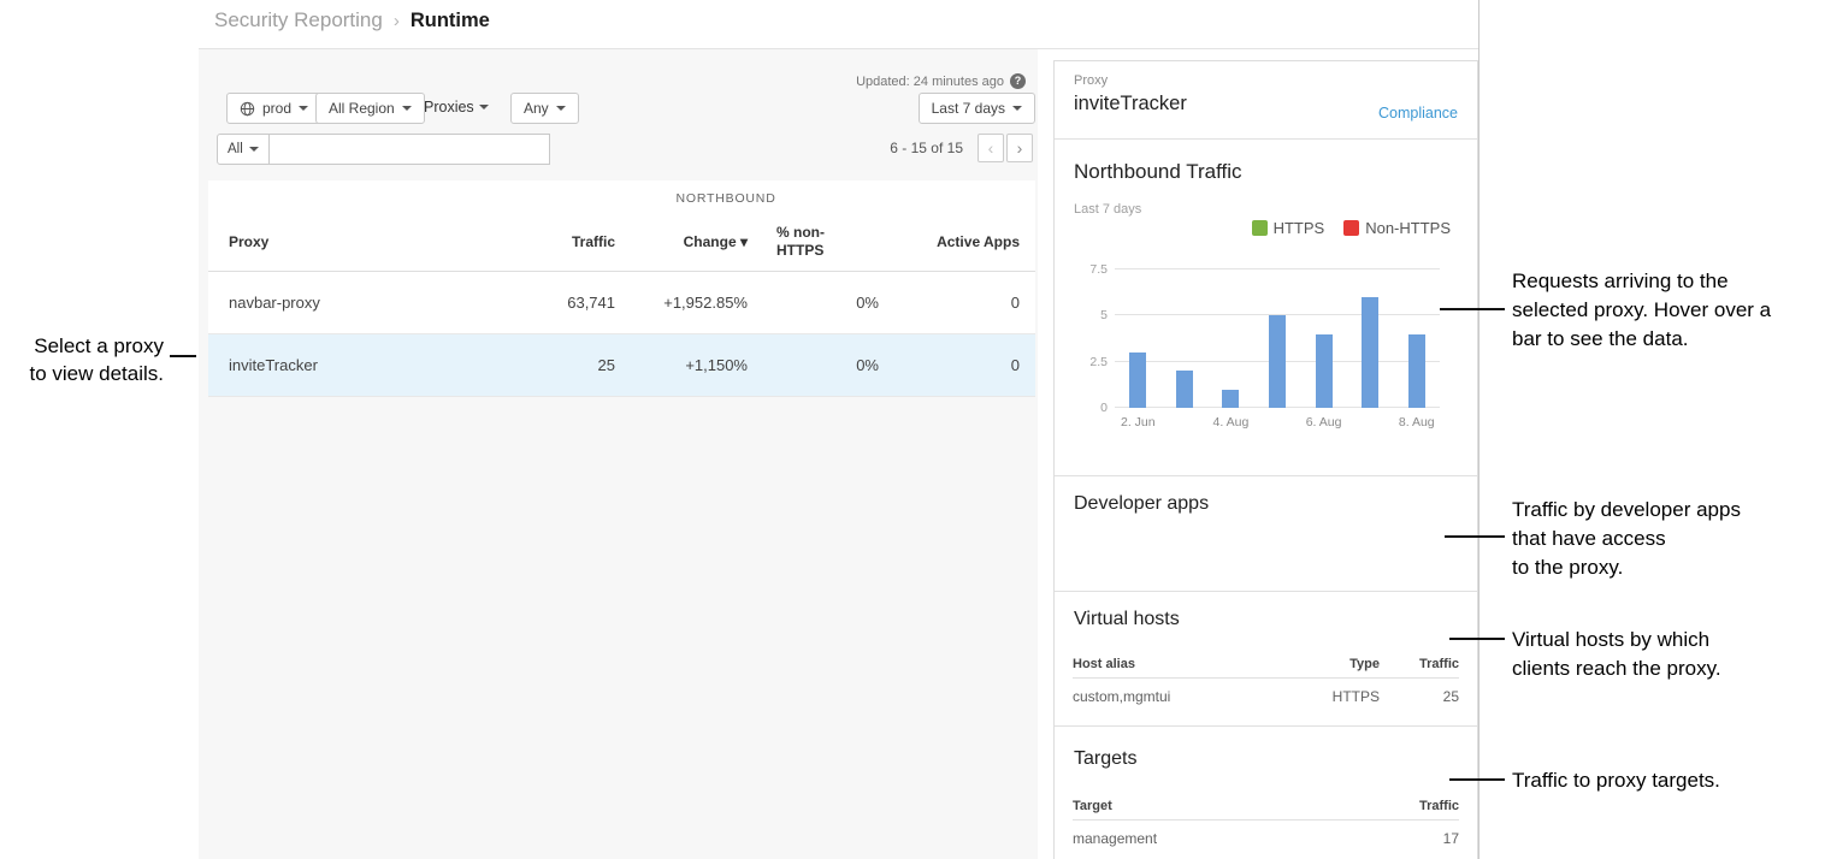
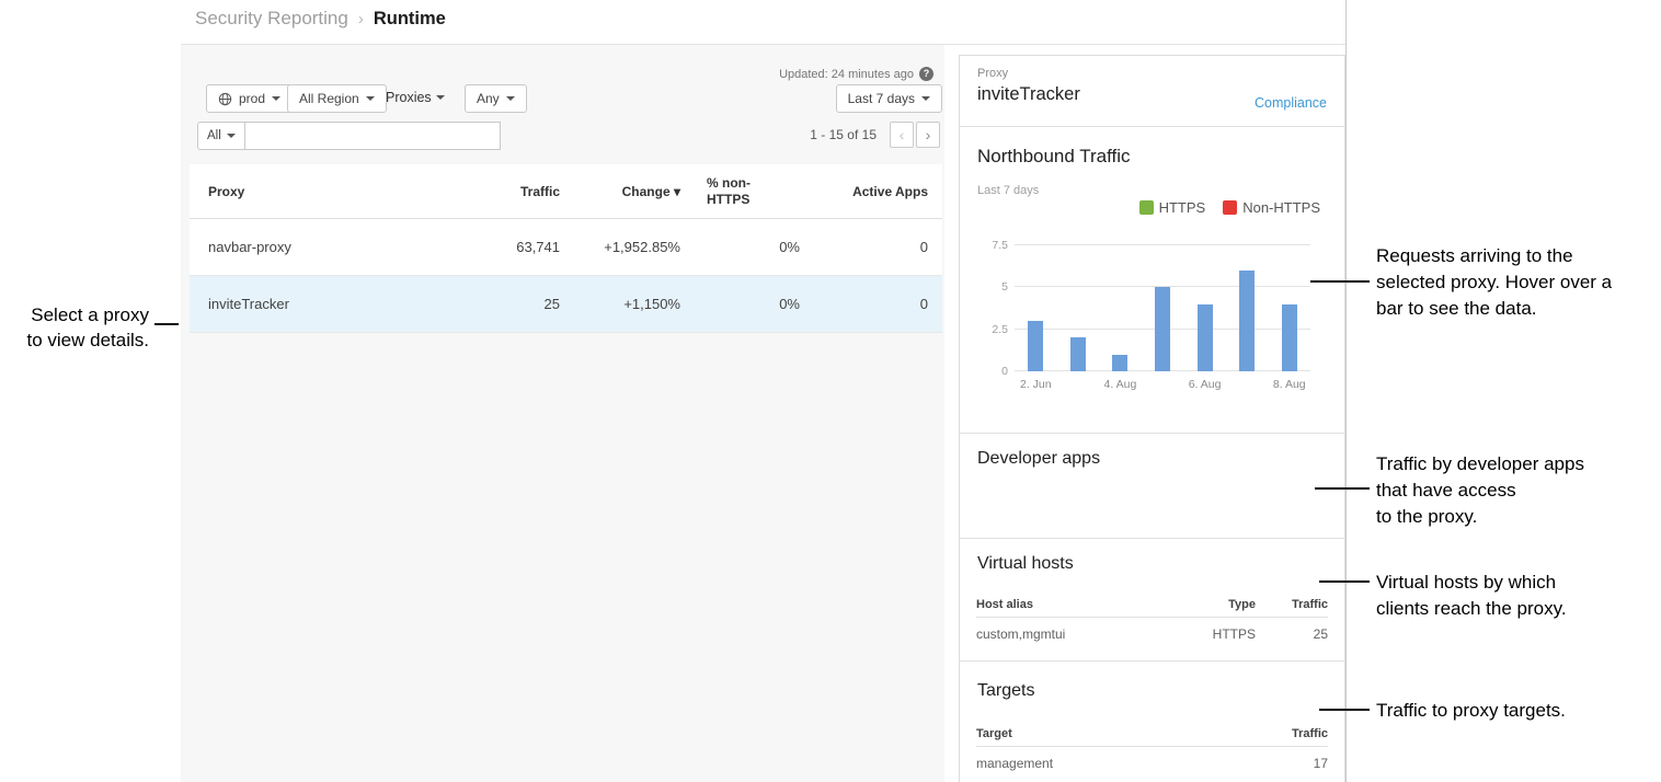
  Security Reporting
  ›
  Runtime
  Updated: 24 minutes ago
  ?
  prod
  All Region
  Proxies
  Any
  Last 7 days
  All
- 6 - 15 of 15
+ 1 - 15 of 15
  ‹
  ›
- NORTHBOUND
  Proxy
  Traffic
  Change ▾
  % non-HTTPS
  Active Apps
  navbar-proxy
  63,741
  +1,952.85%
  0%
  0
  inviteTracker
  25
  +1,150%
  0%
  0
  Proxy
  inviteTracker
  Compliance
  Northbound Traffic
  Last 7 days
  HTTPS
  Non-HTTPS
  0
  2.5
  5
  7.5
  2. Jun
  4. Aug
  6. Aug
  8. Aug
  Developer apps
  Virtual hosts
  Host alias
  Type
  Traffic
  custom,mgmtui
  HTTPS
  25
  Targets
  Target
  Traffic
  management
  17
  Select a proxy
  to view details.
  Requests arriving to the
  selected proxy. Hover over a
  bar to see the data.
  Traffic by developer apps
  that have access
  to the proxy.
  Virtual hosts by which
  clients reach the proxy.
  Traffic to proxy targets.
